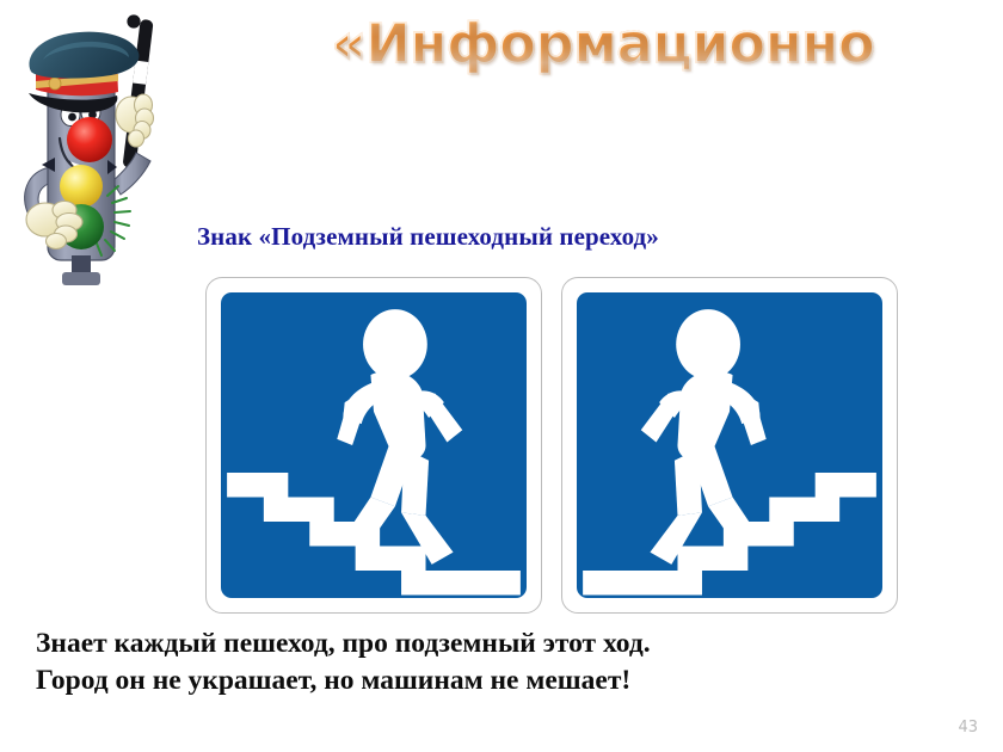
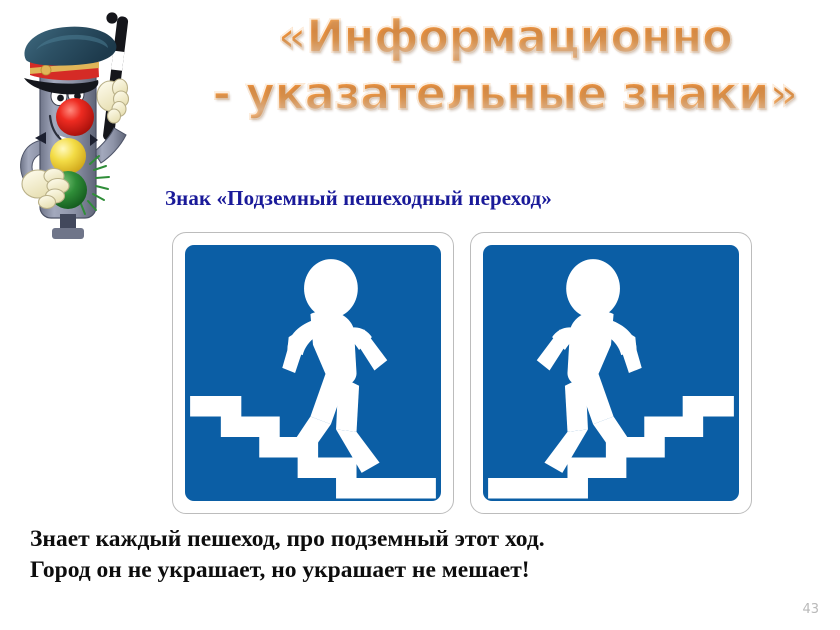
  «Информационно
+ - указательные знаки»
  Знак «Подземный пешеходный переход»
  Знает каждый пешеход, про подземный этот ход.
- Город он не украшает, но машинам не мешает!
+ Город он не украшает, но украшает не мешает!
  43
